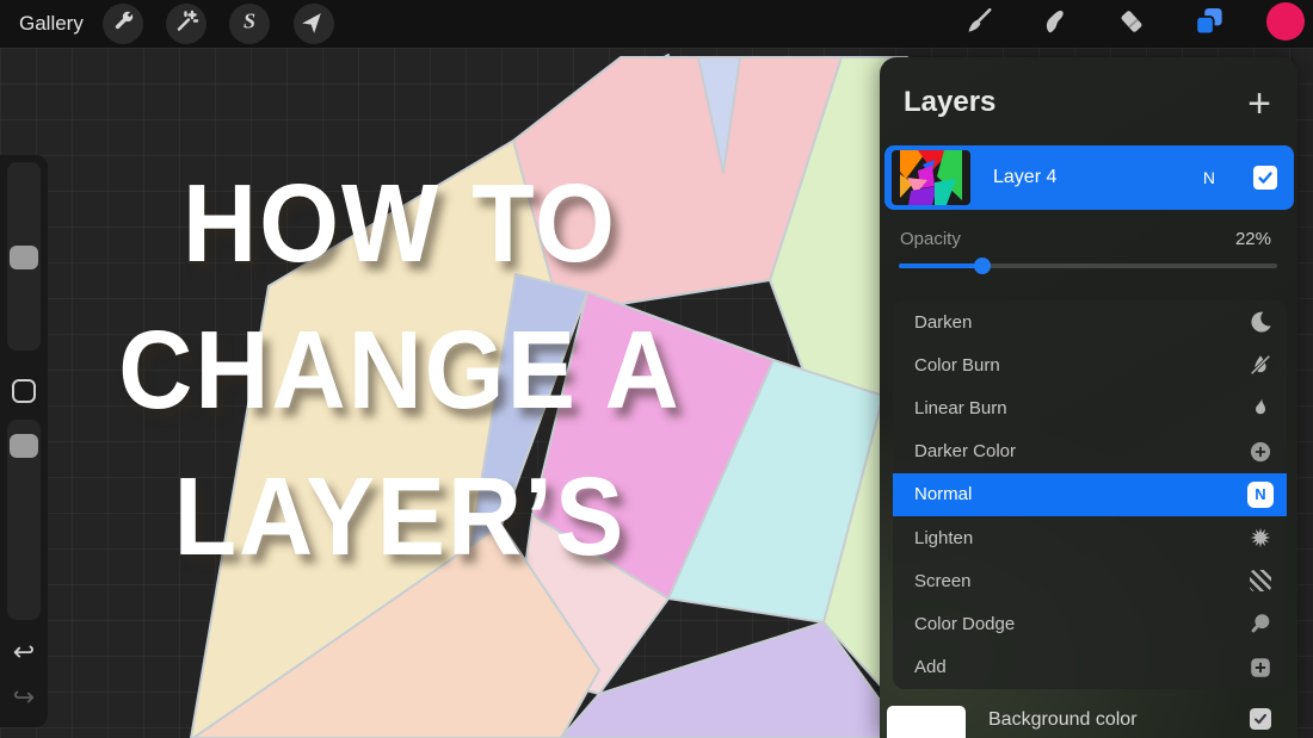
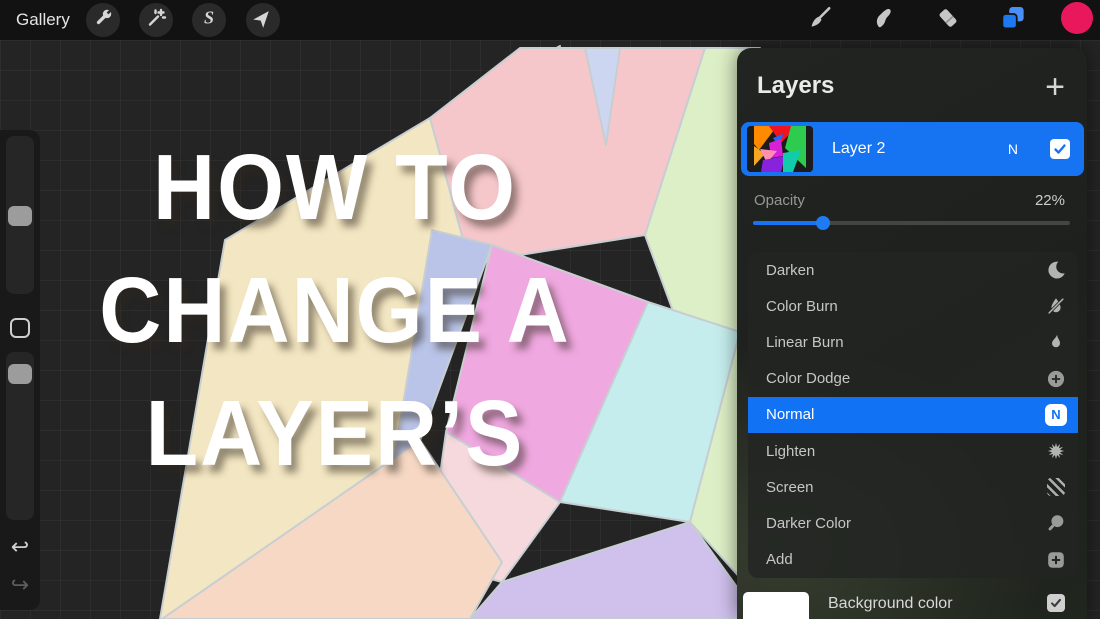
  Gallery
  S
  HOW TO
  CHANGE A
  LAYER’S
  ↩
  ↪
  Layers
  +
- Layer 4
+ Layer 2
  N
  Opacity
  22%
  Darken
  Color Burn
  Linear Burn
- Darker Color
+ Color Dodge
  Normal
  N
  Lighten
  Screen
- Color Dodge
+ Darker Color
  Add
  Background color
